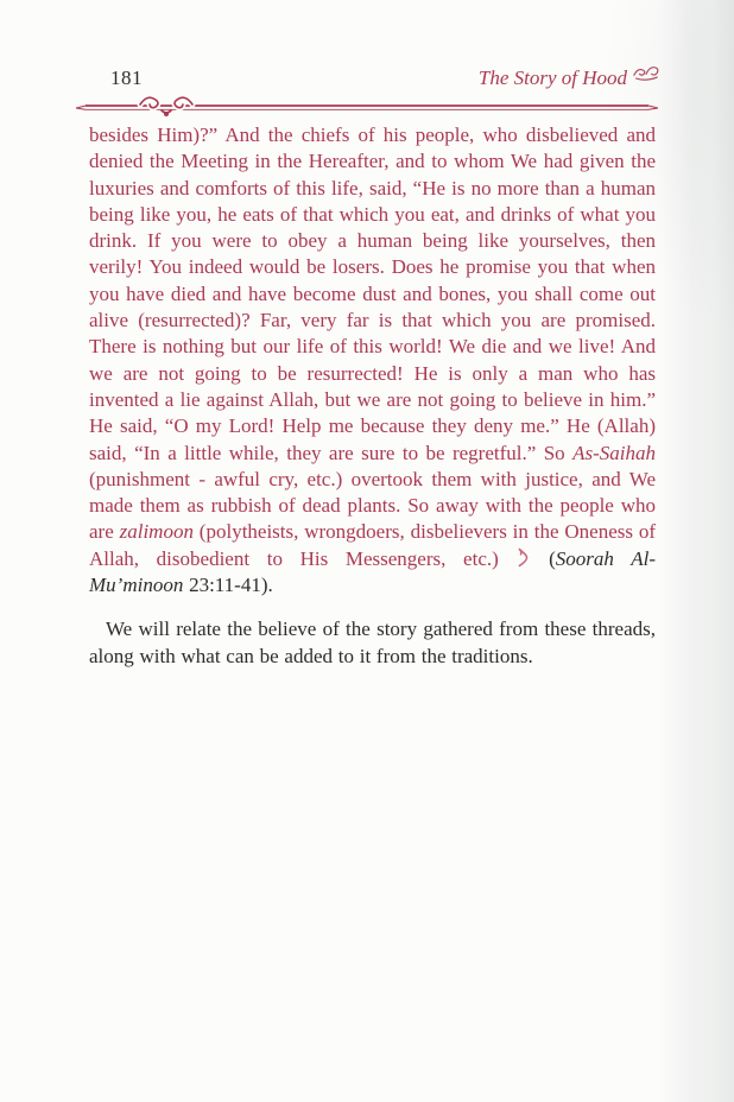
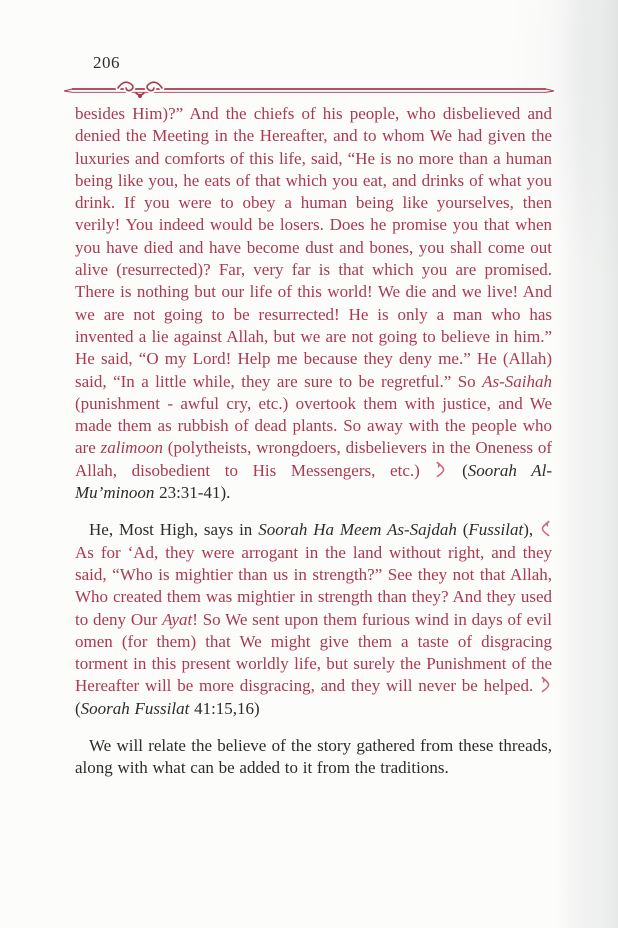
- 181
+ 206
- The Story of Hood
- besides Him)?” And the chiefs of his people, who disbelieved and denied the Meeting in the Hereafter, and to whom We had given the luxuries and comforts of this life, said, “He is no more than a human being like you, he eats of that which you eat, and drinks of what you drink. If you were to obey a human being like yourselves, then verily! You indeed would be losers. Does he promise you that when you have died and have become dust and bones, you shall come out alive (resurrected)? Far, very far is that which you are promised. There is nothing but our life of this world! We die and we live! And we are not going to be resurrected! He is only a man who has invented a lie against Allah, but we are not going to believe in him.” He said, “O my Lord! Help me because they deny me.” He (Allah) said, “In a little while, they are sure to be regretful.” So As-Saihah (punishment - awful cry, etc.) overtook them with justice, and We made them as rubbish of dead plants. So away with the people who are zalimoon (polytheists, wrongdoers, disbelievers in the Oneness of Allah, disobedient to His Messengers, etc.) (Soorah Al-Mu’minoon 23:11-41).
+ besides Him)?” And the chiefs of his people, who disbelieved and denied the Meeting in the Hereafter, and to whom We had given the luxuries and comforts of this life, said, “He is no more than a human being like you, he eats of that which you eat, and drinks of what you drink. If you were to obey a human being like yourselves, then verily! You indeed would be losers. Does he promise you that when you have died and have become dust and bones, you shall come out alive (resurrected)? Far, very far is that which you are promised. There is nothing but our life of this world! We die and we live! And we are not going to be resurrected! He is only a man who has invented a lie against Allah, but we are not going to believe in him.” He said, “O my Lord! Help me because they deny me.” He (Allah) said, “In a little while, they are sure to be regretful.” So As-Saihah (punishment - awful cry, etc.) overtook them with justice, and We made them as rubbish of dead plants. So away with the people who are zalimoon (polytheists, wrongdoers, disbelievers in the Oneness of Allah, disobedient to His Messengers, etc.) (Soorah Al-Mu’minoon 23:31-41).
+ He, Most High, says in Soorah Ha Meem As-Sajdah (Fussilat), As for ‘Ad, they were arrogant in the land without right, and they said, “Who is mightier than us in strength?” See they not that Allah, Who created them was mightier in strength than they? And they used to deny Our Ayat! So We sent upon them furious wind in days of evil omen (for them) that We might give them a taste of disgracing torment in this present worldly life, but surely the Punishment of the Hereafter will be more disgracing, and they will never be helped. (Soorah Fussilat 41:15,16)
  We will relate the believe of the story gathered from these threads, along with what can be added to it from the traditions.
